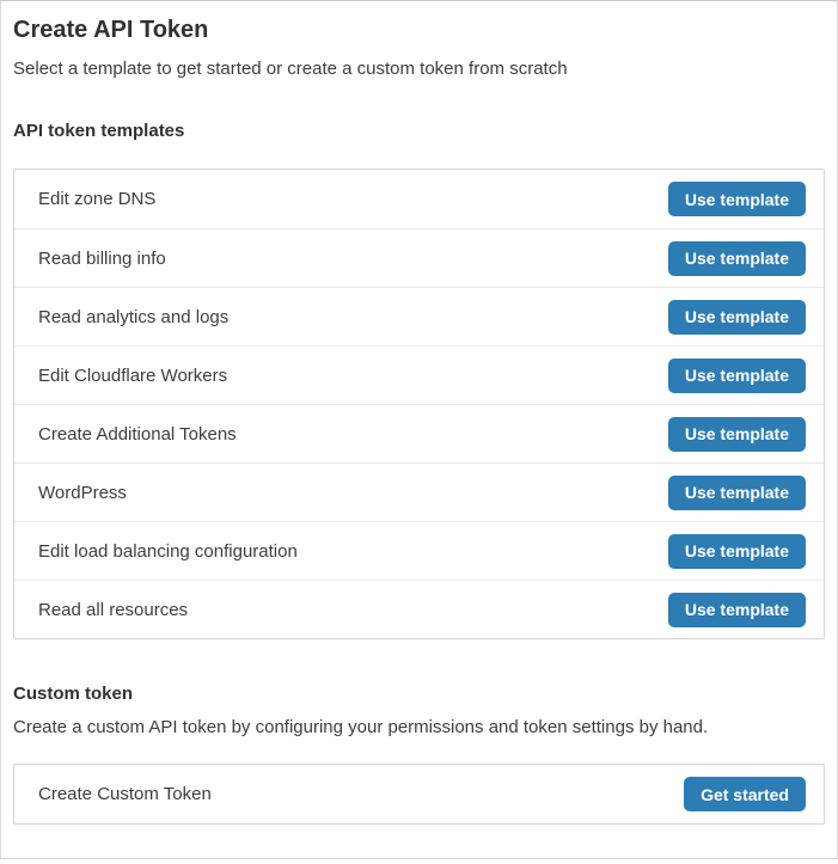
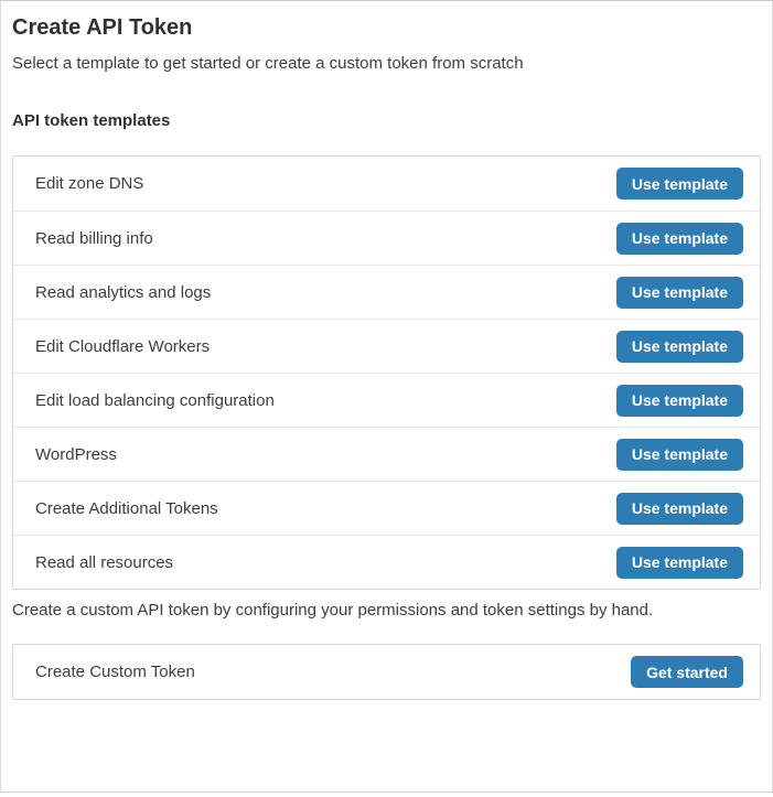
  Create API Token
  Select a template to get started or create a custom token from scratch
  API token templates
  Edit zone DNS
  Use template
  Read billing info
  Use template
  Read analytics and logs
  Use template
  Edit Cloudflare Workers
  Use template
- Create Additional Tokens
+ Edit load balancing configuration
  Use template
  WordPress
  Use template
- Edit load balancing configuration
+ Create Additional Tokens
  Use template
  Read all resources
  Use template
- Custom token
  Create a custom API token by configuring your permissions and token settings by hand.
  Create Custom Token
  Get started
